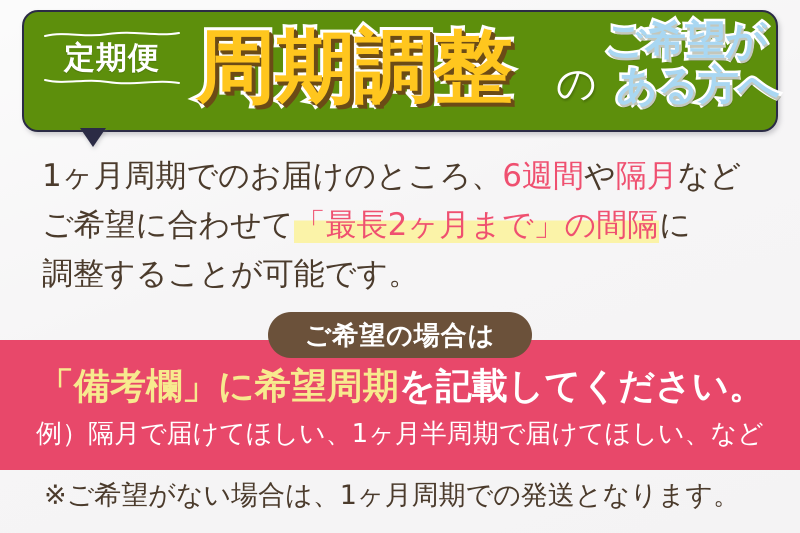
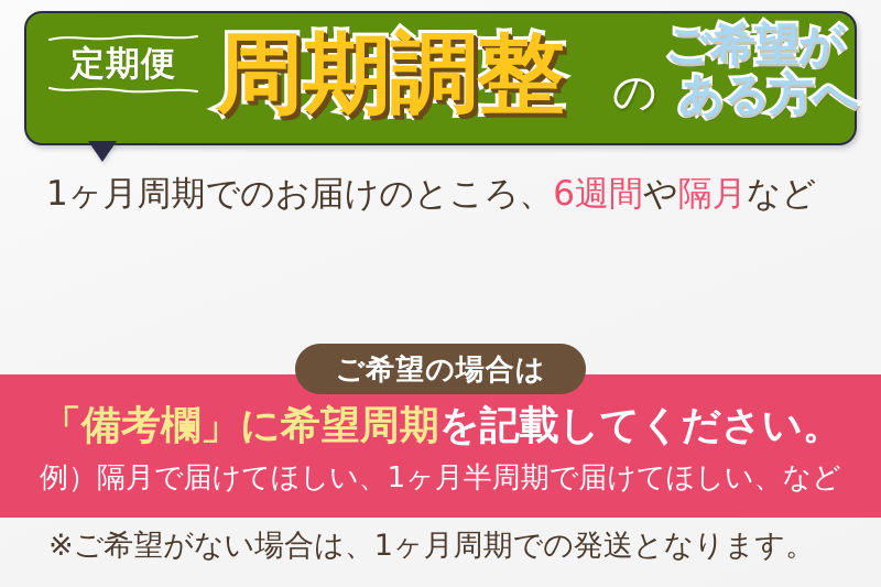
  定期便
  周期調整
  の
  ご希望が
  ある方へ
  1ヶ月周期でのお届けのところ、6週間や隔月など
- ご希望に合わせて「最長2ヶ月まで」の間隔に
- 調整することが可能です。
  ご希望の場合は
  「備考欄」に希望周期を記載してください。
  例）隔月で届けてほしい、1ヶ月半周期で届けてほしい、など
  ※ご希望がない場合は、1ヶ月周期での発送となります。
